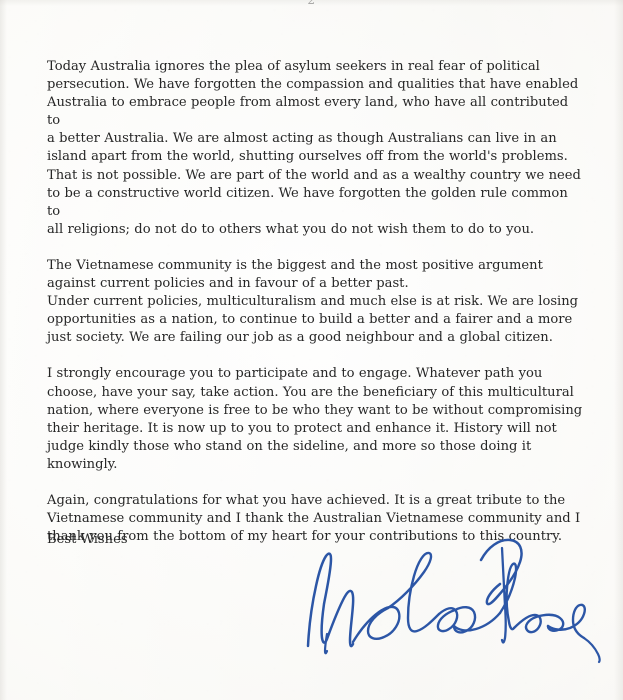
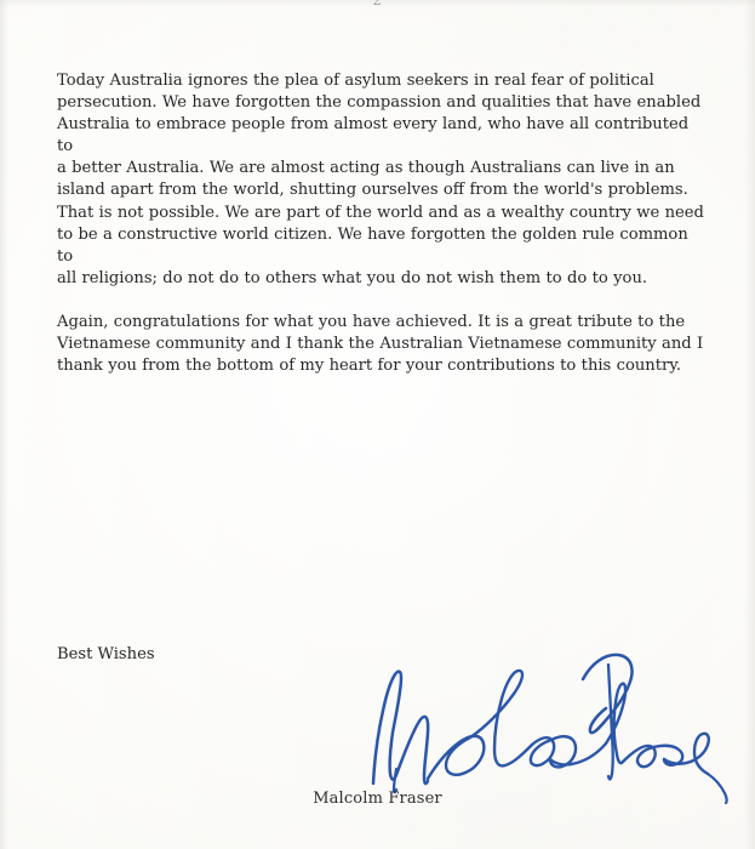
  2
  Today Australia ignores the plea of asylum seekers in real fear of political
  persecution. We have forgotten the compassion and qualities that have enabled
  Australia to embrace people from almost every land, who have all contributed to
  a better Australia. We are almost acting as though Australians can live in an
  island apart from the world, shutting ourselves off from the world's problems.
  That is not possible. We are part of the world and as a wealthy country we need
  to be a constructive world citizen. We have forgotten the golden rule common to
  all religions; do not do to others what you do not wish them to do to you.
- The Vietnamese community is the biggest and the most positive argument
- against current policies and in favour of a better past.
- Under current policies, multiculturalism and much else is at risk. We are losing
- opportunities as a nation, to continue to build a better and a fairer and a more
- just society. We are failing our job as a good neighbour and a global citizen.
- I strongly encourage you to participate and to engage. Whatever path you
- choose, have your say, take action. You are the beneficiary of this multicultural
- nation, where everyone is free to be who they want to be without compromising
- their heritage. It is now up to you to protect and enhance it. History will not
- judge kindly those who stand on the sideline, and more so those doing it
- knowingly.
  Again, congratulations for what you have achieved. It is a great tribute to the
  Vietnamese community and I thank the Australian Vietnamese community and I
  thank you from the bottom of my heart for your contributions to this country.
  Best Wishes
+ Malcolm Fraser
